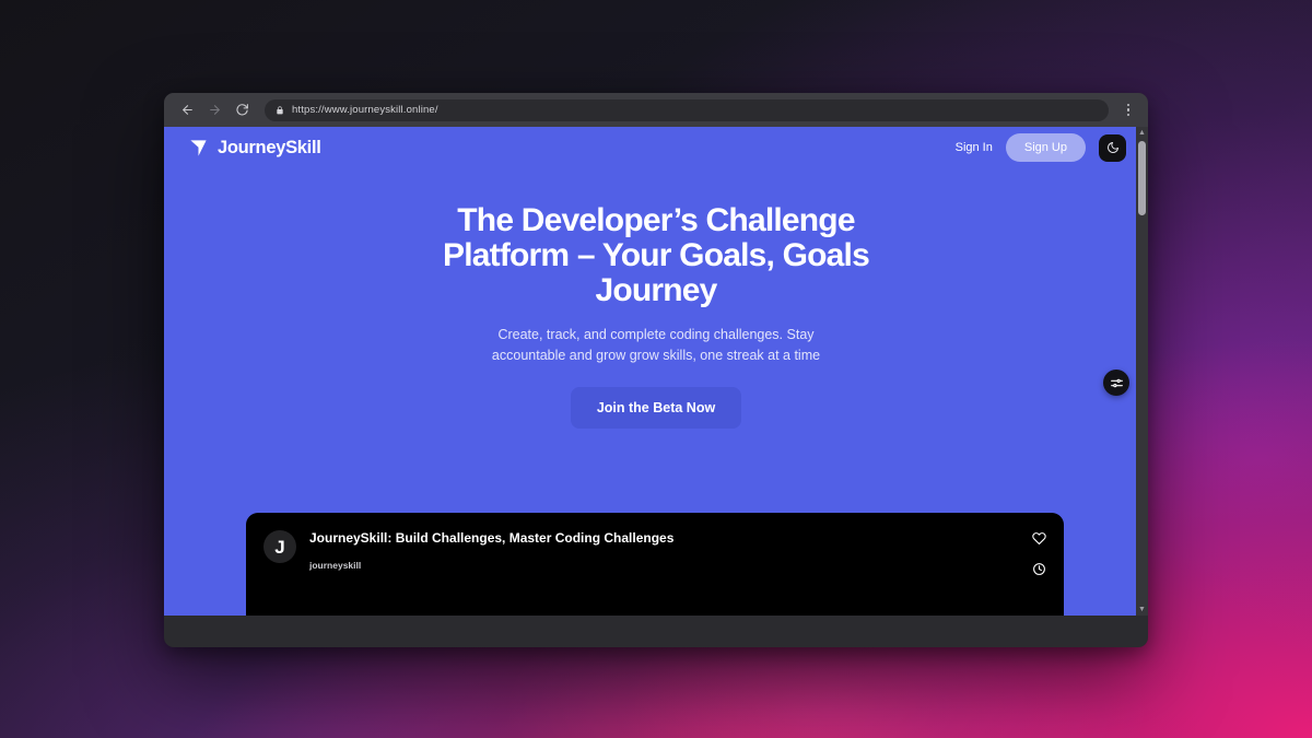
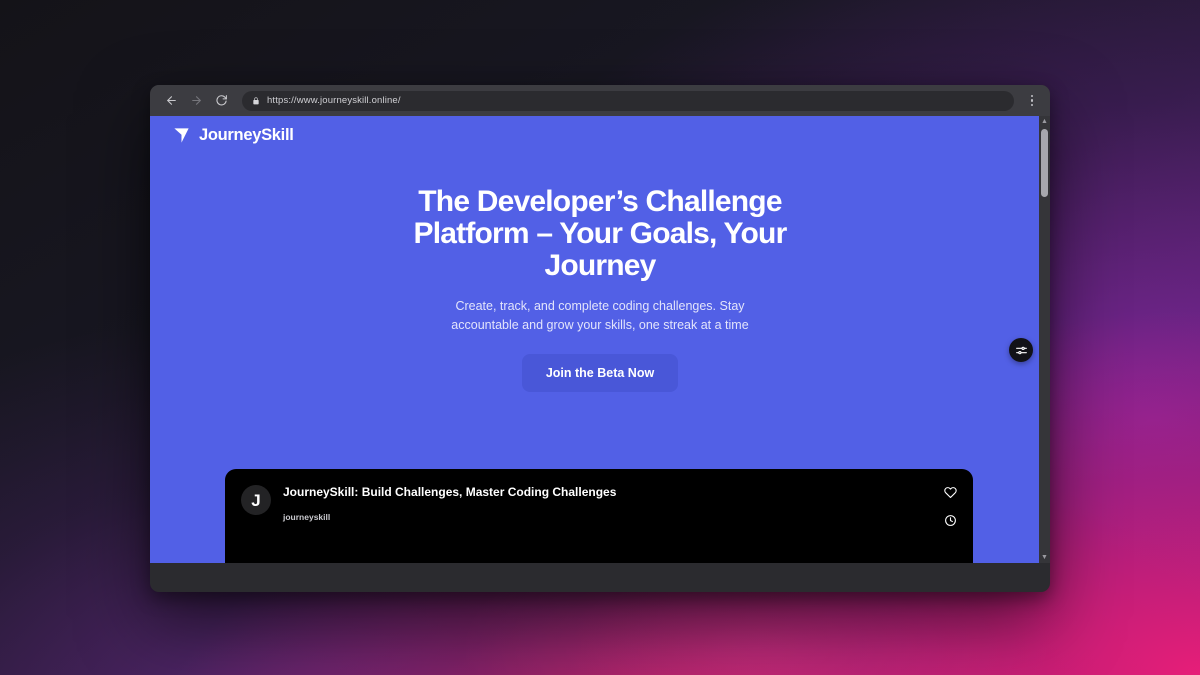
  https://www.journeyskill.online/
  JourneySkill
- Sign In
- Sign Up
- The Developer’s Challenge Platform – Your Goals, Goals Journey
+ The Developer’s Challenge Platform – Your Goals, Your Journey
- Create, track, and complete coding challenges. Stay accountable and grow grow skills, one streak at a time
+ Create, track, and complete coding challenges. Stay accountable and grow your skills, one streak at a time
  Join the Beta Now
  J
  JourneySkill: Build Challenges, Master Coding Challenges
  journeyskill
